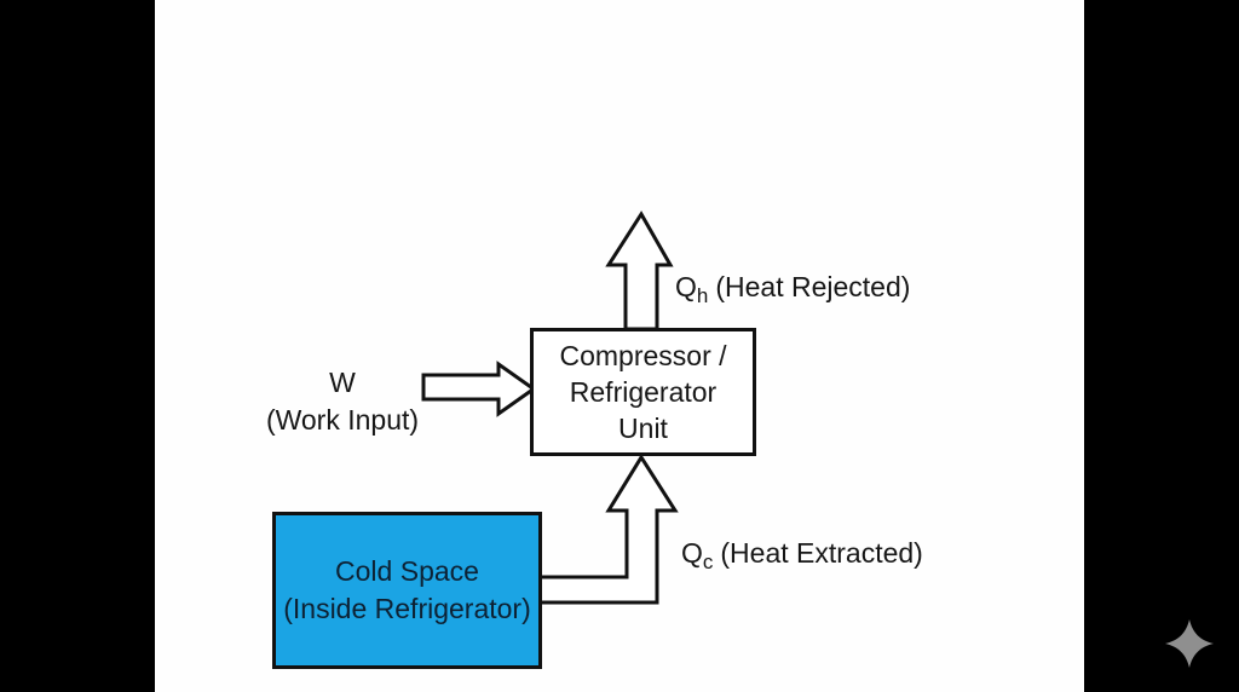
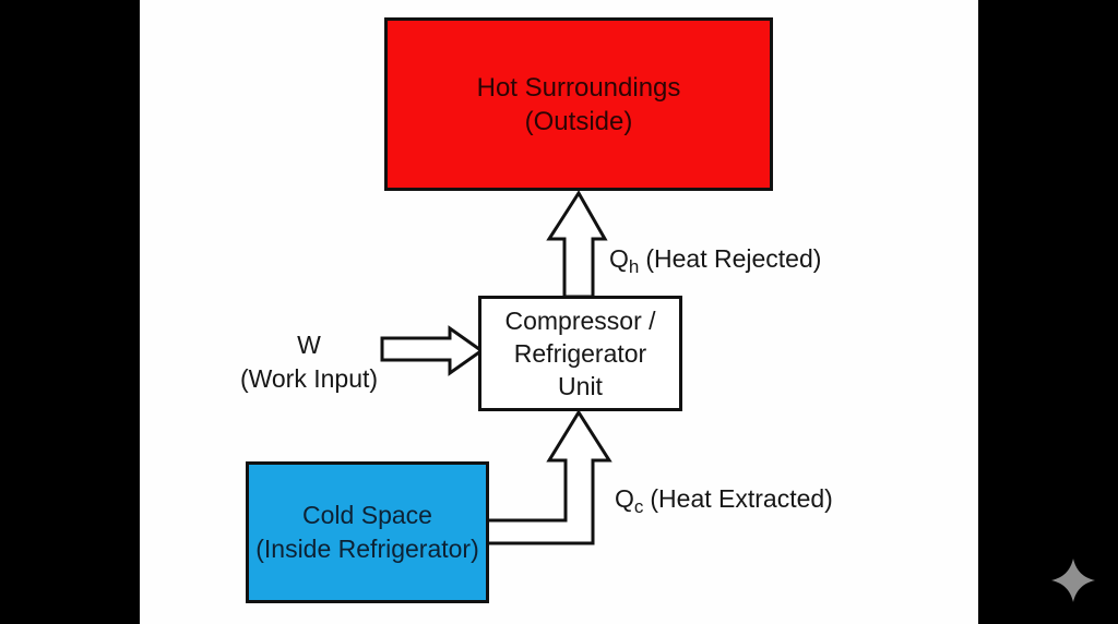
+ Hot Surroundings
+ (Outside)
  Compressor /
  Refrigerator
  Unit
  Cold Space
  (Inside Refrigerator)
  W
  (Work Input)
  Qh (Heat Rejected)
  Qc (Heat Extracted)
